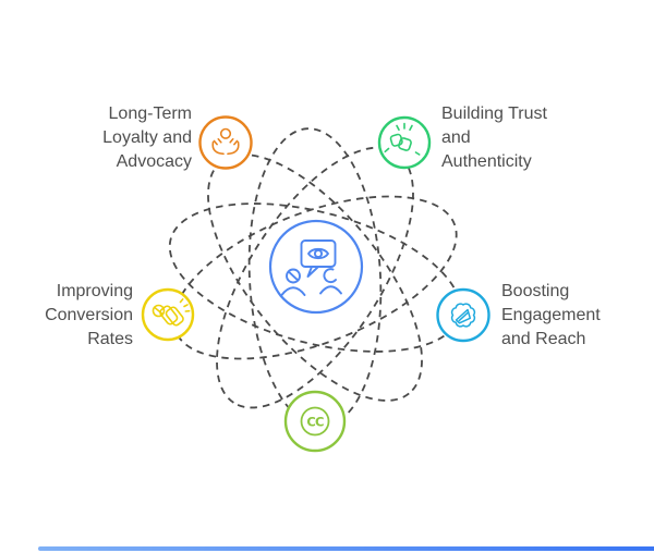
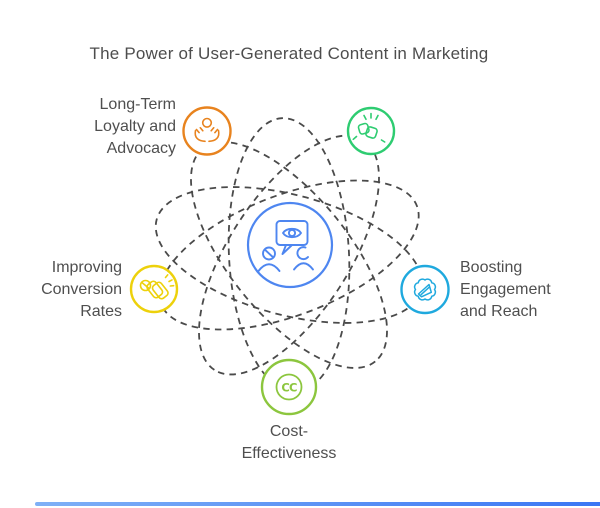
+ The Power of User-Generated Content in Marketing
  CC
  Long-Term
  Loyalty and
  Advocacy
- Building Trust
- and
- Authenticity
  Improving
  Conversion
  Rates
  Boosting
  Engagement
  and Reach
+ Cost-
+ Effectiveness
